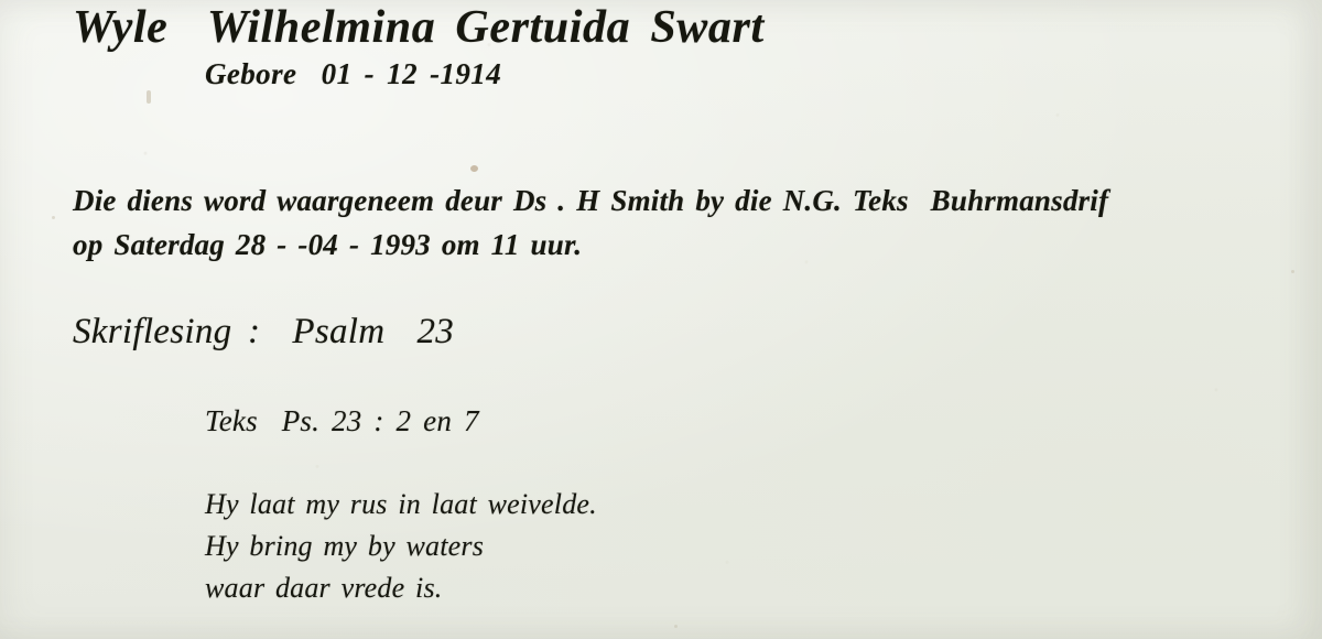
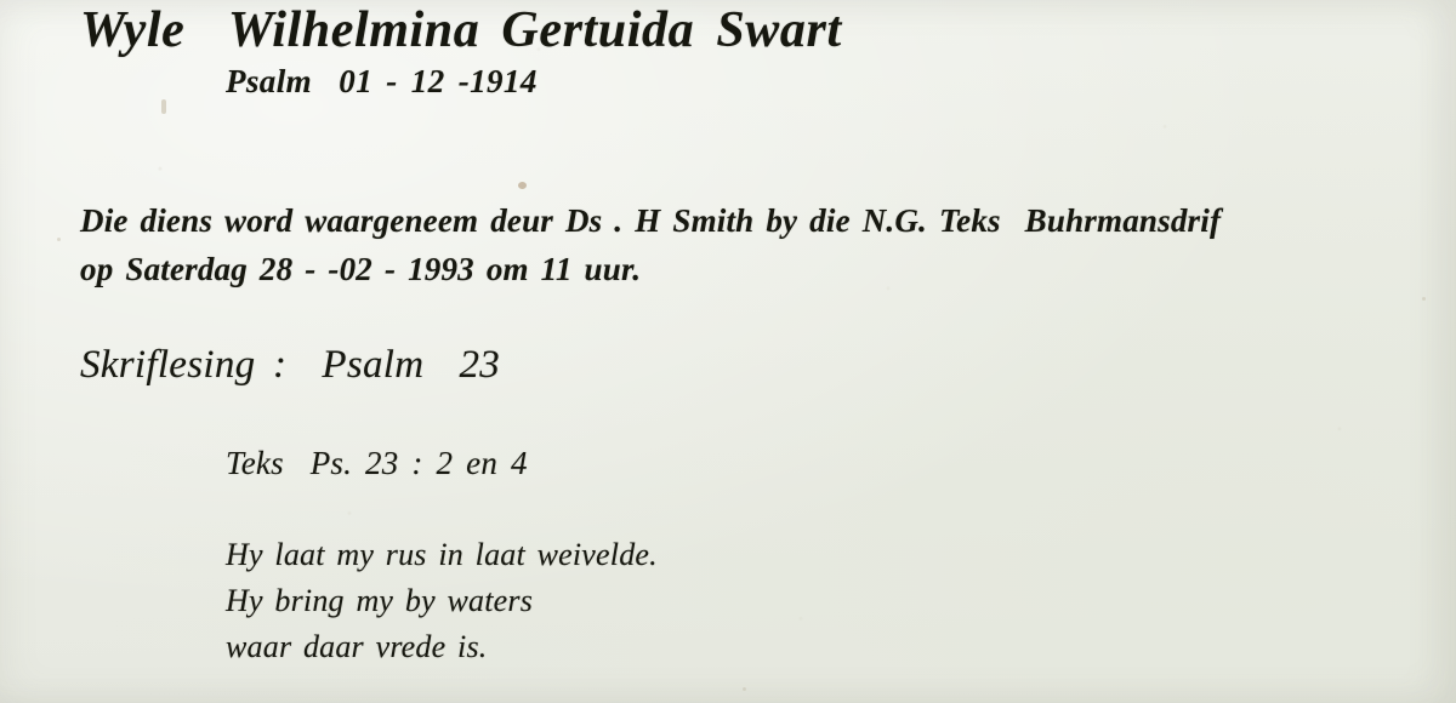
  Wyle Wilhelmina Gertuida Swart
- Gebore 01 - 12 -1914
+ Psalm 01 - 12 -1914
  Die diens word waargeneem deur Ds . H Smith by die N.G. Teks Buhrmansdrif
- op Saterdag 28 - -04 - 1993 om 11 uur.
+ op Saterdag 28 - -02 - 1993 om 11 uur.
  Skriflesing : Psalm 23
- Teks Ps. 23 : 2 en 7
+ Teks Ps. 23 : 2 en 4
  Hy laat my rus in laat weivelde.
  Hy bring my by waters
  waar daar vrede is.
